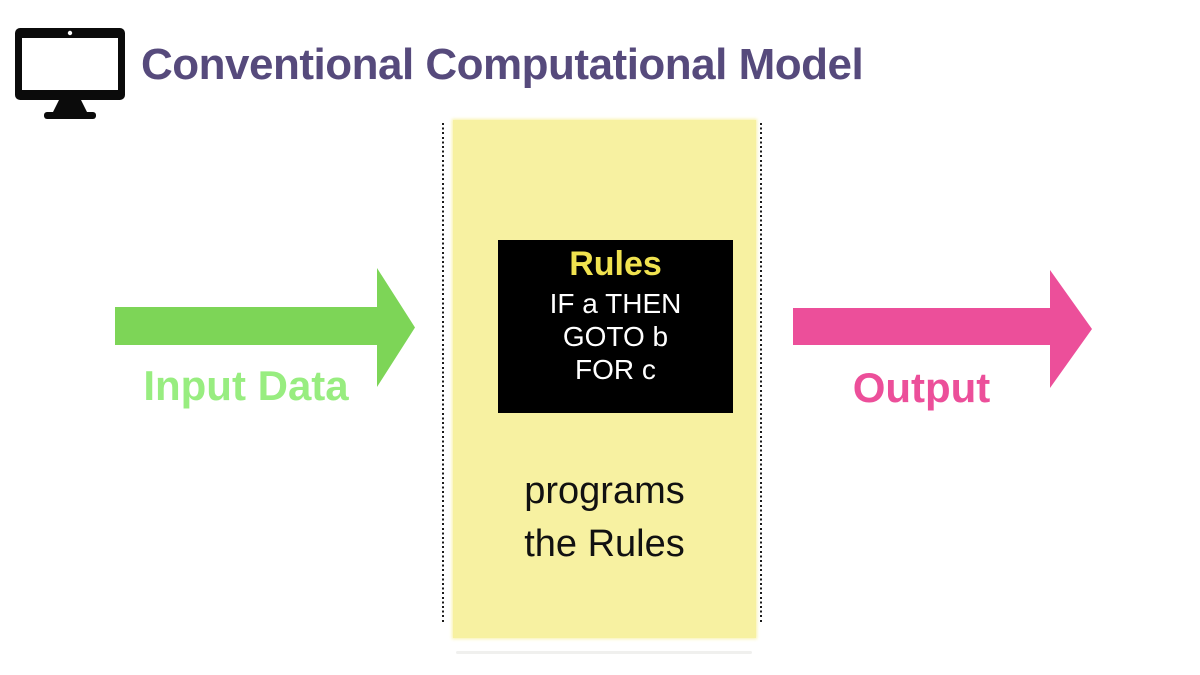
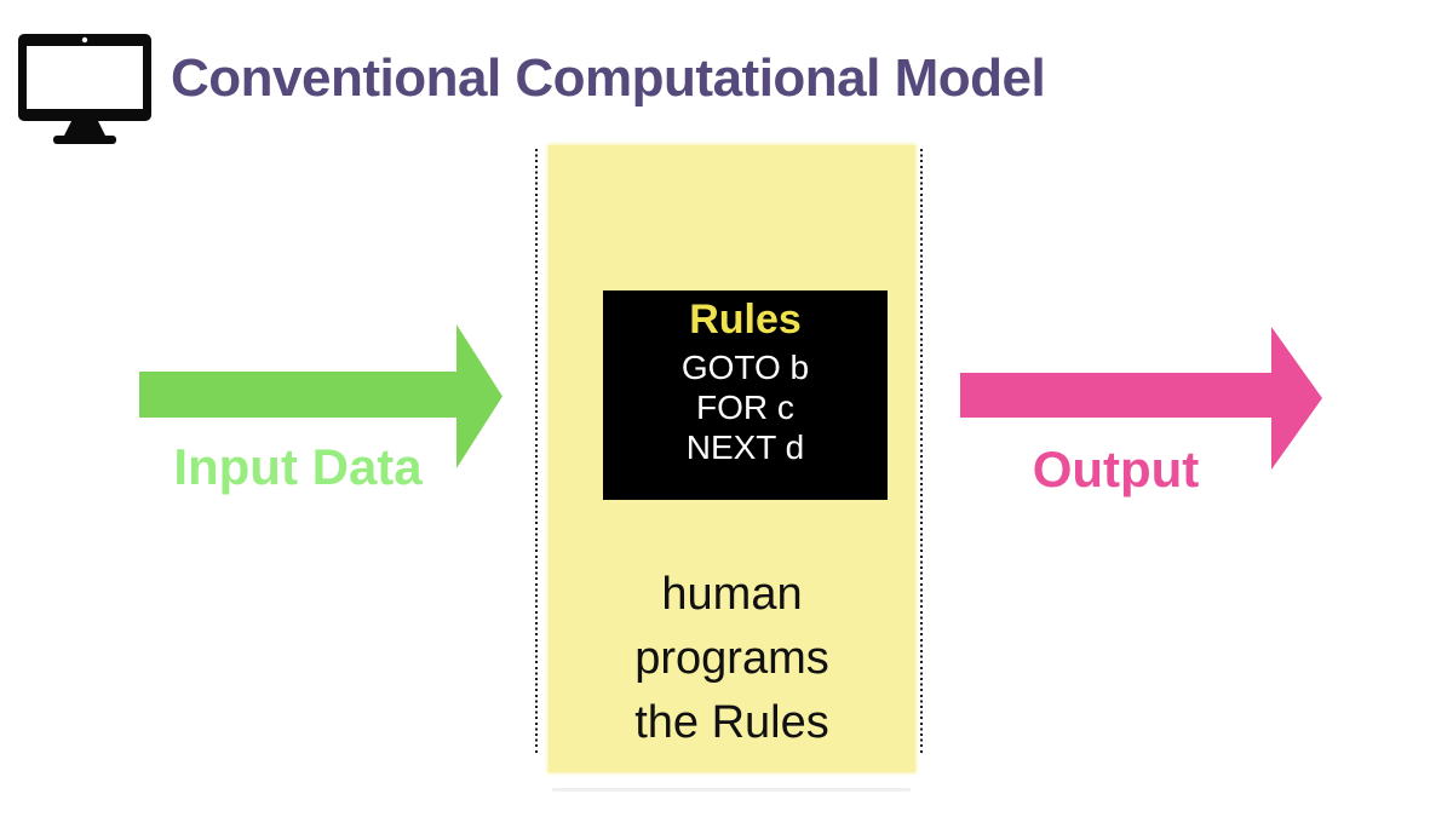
  Conventional Computational Model
  Input Data
  Rules
- IF a THEN
  GOTO b
  FOR c
+ NEXT d
+ human
  programs
  the Rules
  Output
